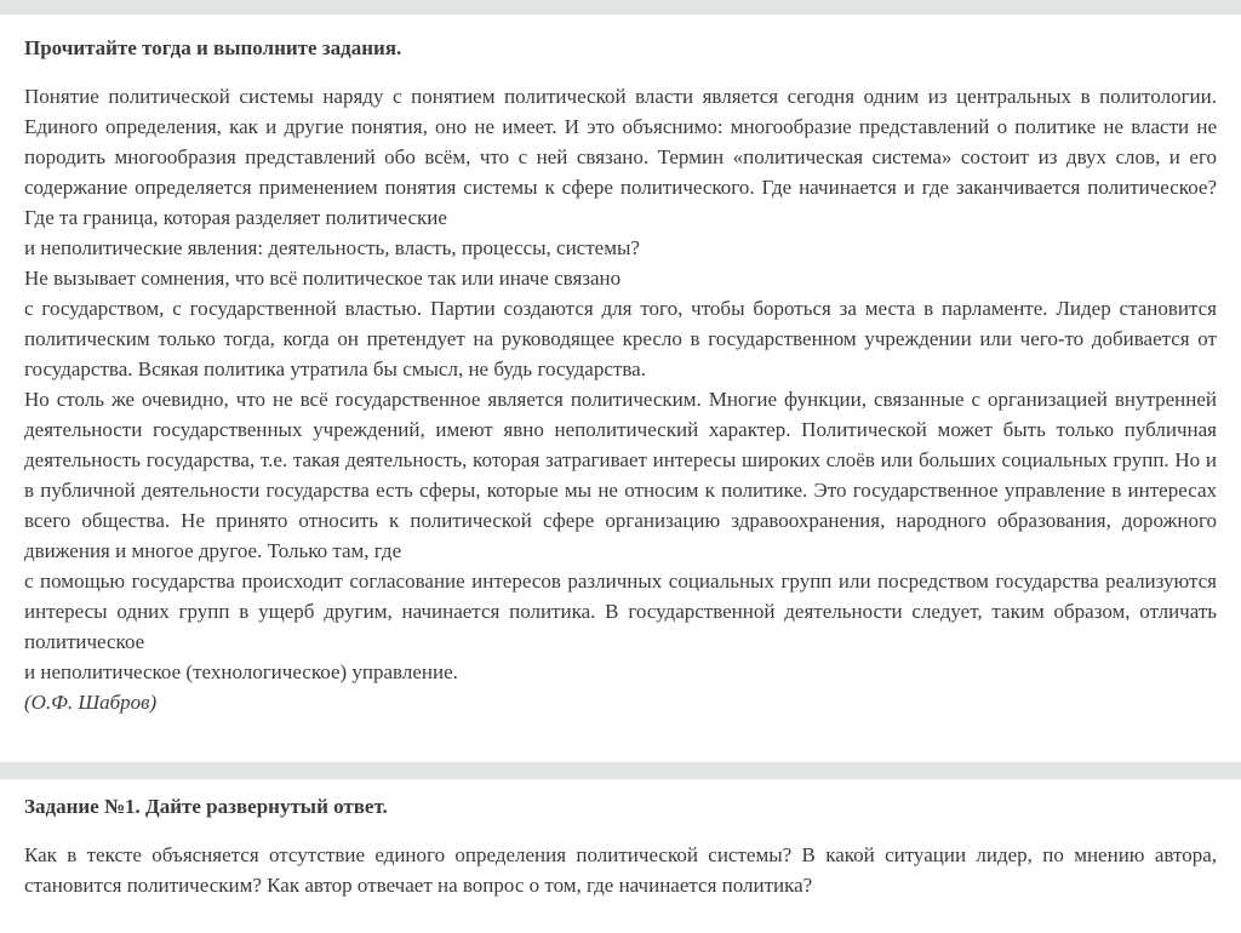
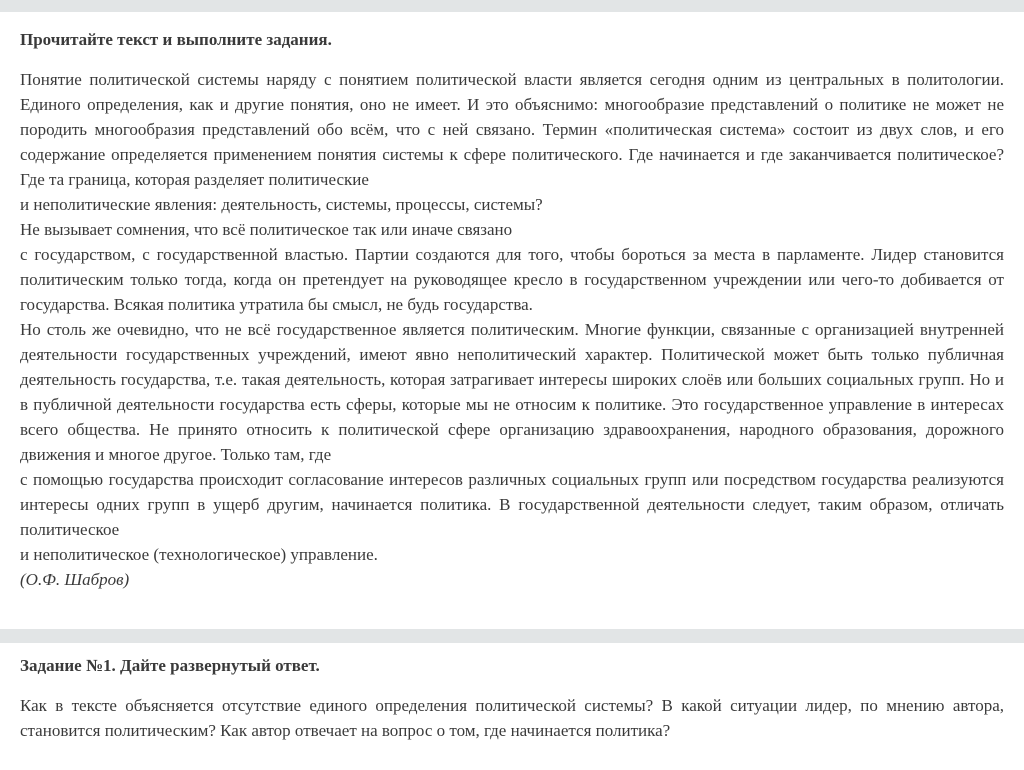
- Прочитайте тогда и выполните задания.
+ Прочитайте текст и выполните задания.
- Понятие политической системы наряду с понятием политической власти является сегодня одним из центральных в политологии. Единого определения, как и другие понятия, оно не имеет. И это объяснимо: многообразие представлений о политике не власти не породить многообразия представлений обо всём, что с ней связано. Термин «политическая система» состоит из двух слов, и его содержание определяется применением понятия системы к сфере политического. Где начинается и где заканчивается политическое? Где та граница, которая разделяет политические
+ Понятие политической системы наряду с понятием политической власти является сегодня одним из центральных в политологии. Единого определения, как и другие понятия, оно не имеет. И это объяснимо: многообразие представлений о политике не может не породить многообразия представлений обо всём, что с ней связано. Термин «политическая система» состоит из двух слов, и его содержание определяется применением понятия системы к сфере политического. Где начинается и где заканчивается политическое? Где та граница, которая разделяет политические
- и неполитические явления: деятельность, власть, процессы, системы?
+ и неполитические явления: деятельность, системы, процессы, системы?
  Не вызывает сомнения, что всё политическое так или иначе связано
  с государством, с государственной властью. Партии создаются для того, чтобы бороться за места в парламенте. Лидер становится политическим только тогда, когда он претендует на руководящее кресло в государственном учреждении или чего-то добивается от государства. Всякая политика утратила бы смысл, не будь государства.
  Но столь же очевидно, что не всё государственное является политическим. Многие функции, связанные с организацией внутренней деятельности государственных учреждений, имеют явно неполитический характер. Политической может быть только публичная деятельность государства, т.е. такая деятельность, которая затрагивает интересы широких слоёв или больших социальных групп. Но и в публичной деятельности государства есть сферы, которые мы не относим к политике. Это государственное управление в интересах всего общества. Не принято относить к политической сфере организацию здравоохранения, народного образования, дорожного движения и многое другое. Только там, где
  с помощью государства происходит согласование интересов различных социальных групп или посредством государства реализуются интересы одних групп в ущерб другим, начинается политика. В государственной деятельности следует, таким образом, отличать политическое
  и неполитическое (технологическое) управление.
  (О.Ф. Шабров)
  Задание №1. Дайте развернутый ответ.
  Как в тексте объясняется отсутствие единого определения политической системы? В какой ситуации лидер, по мнению автора, становится политическим? Как автор отвечает на вопрос о том, где начинается политика?
